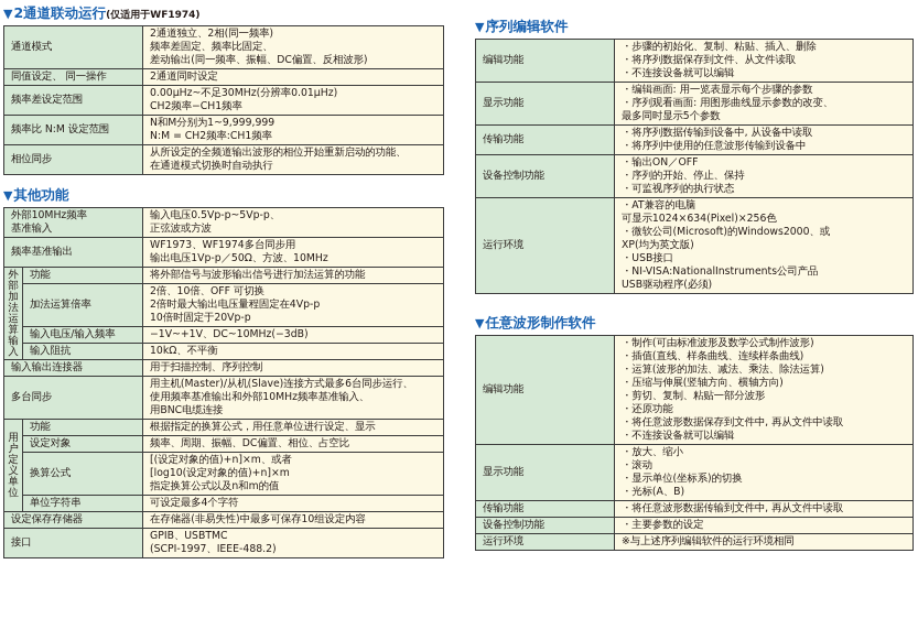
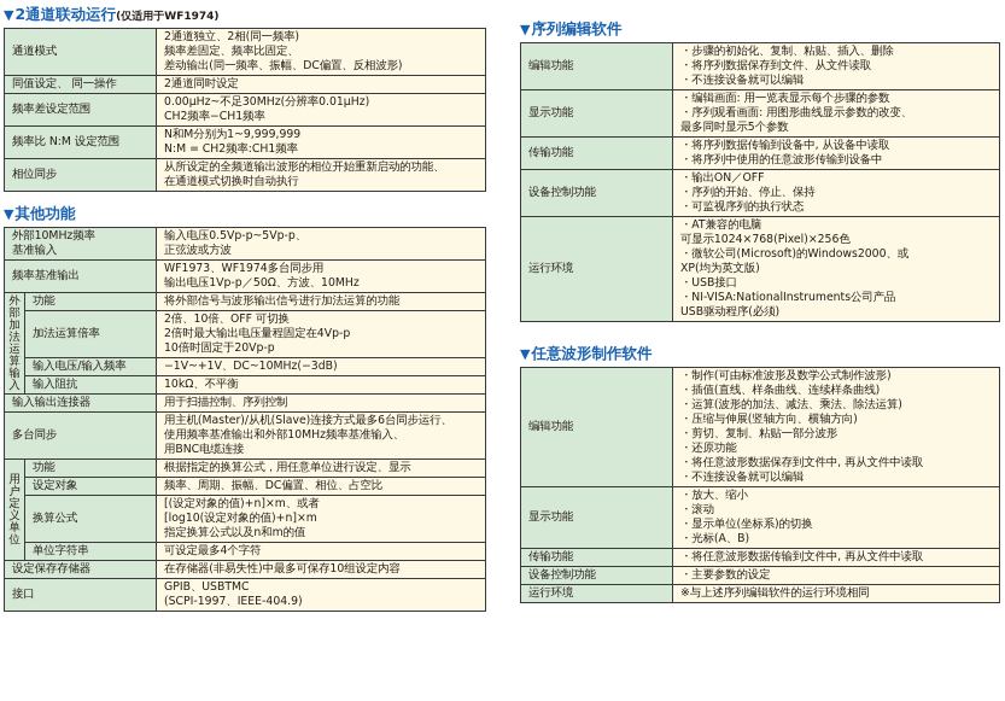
  ▼2通道联动运行(仅适用于WF1974)
  通道模式	2通道独立、2相(同一频率)频率差固定、频率比固定、差动输出(同一频率、振幅、DC偏置、反相波形)
  同值设定、 同一操作	2通道同时设定
  频率差设定范围	0.00μHz~不足30MHz(分辨率0.01μHz)CH2频率−CH1频率
  频率比 N:M 设定范围	N和M分别为1~9,999,999N:M = CH2频率:CH1频率
  相位同步	从所设定的全频道输出波形的相位开始重新启动的功能、在通道模式切换时自动执行
  ▼其他功能
  外部10MHz频率基准输入	输入电压0.5Vp-p~5Vp-p、正弦波或方波
  频率基准输出	WF1973、WF1974多台同步用输出电压1Vp-p／50Ω、方波、10MHz
  外部加法运算输入	功能	将外部信号与波形输出信号进行加法运算的功能
  加法运算倍率	2倍、10倍、OFF 可切换2倍时最大输出电压量程固定在4Vp-p10倍时固定于20Vp-p
  输入电压/输入频率	−1V~+1V、DC~10MHz(−3dB)
  输入阻抗	10kΩ、不平衡
  输入输出连接器	用于扫描控制、序列控制
  多台同步	用主机(Master)/从机(Slave)连接方式最多6台同步运行、使用频率基准输出和外部10MHz频率基准输入、用BNC电缆连接
  用户定义单位	功能	根据指定的换算公式，用任意单位进行设定、显示
  设定对象	频率、周期、振幅、DC偏置、相位、占空比
  换算公式	[(设定对象的值)+n]×m、或者[log10(设定对象的值)+n]×m指定换算公式以及n和m的值
  单位字符串	可设定最多4个字符
  设定保存存储器	在存储器(非易失性)中最多可保存10组设定内容
- 接口	GPIB、USBTMC(SCPI-1997、IEEE-488.2)
+ 接口	GPIB、USBTMC(SCPI-1997、IEEE-404.9)
  ▼序列编辑软件
  编辑功能	・步骤的初始化、复制、粘贴、插入、删除・将序列数据保存到文件、从文件读取・不连接设备就可以编辑
  显示功能	・编辑画面: 用一览表显示每个步骤的参数・序列观看画面: 用图形曲线显示参数的改变、 最多同时显示5个参数
  传输功能	・将序列数据传输到设备中, 从设备中读取・将序列中使用的任意波形传输到设备中
  设备控制功能	・输出ON／OFF・序列的开始、停止、保持・可监视序列的执行状态
- 运行环境	・AT兼容的电脑 可显示1024×634(Pixel)×256色・微软公司(Microsoft)的Windows2000、或 XP(均为英文版)・USB接口・NI-VISA:NationalInstruments公司产品 USB驱动程序(必须)
+ 运行环境	・AT兼容的电脑 可显示1024×768(Pixel)×256色・微软公司(Microsoft)的Windows2000、或 XP(均为英文版)・USB接口・NI-VISA:NationalInstruments公司产品 USB驱动程序(必须)
  ▼任意波形制作软件
  编辑功能	・制作(可由标准波形及数学公式制作波形)・插值(直线、样条曲线、连续样条曲线)・运算(波形的加法、减法、乘法、除法运算)・压缩与伸展(竖轴方向、横轴方向)・剪切、复制、粘贴一部分波形・还原功能・将任意波形数据保存到文件中, 再从文件中读取・不连接设备就可以编辑
  显示功能	・放大、缩小・滚动・显示单位(坐标系)的切换・光标(A、B)
  传输功能	・将任意波形数据传输到文件中, 再从文件中读取
  设备控制功能	・主要参数的设定
  运行环境	※与上述序列编辑软件的运行环境相同
